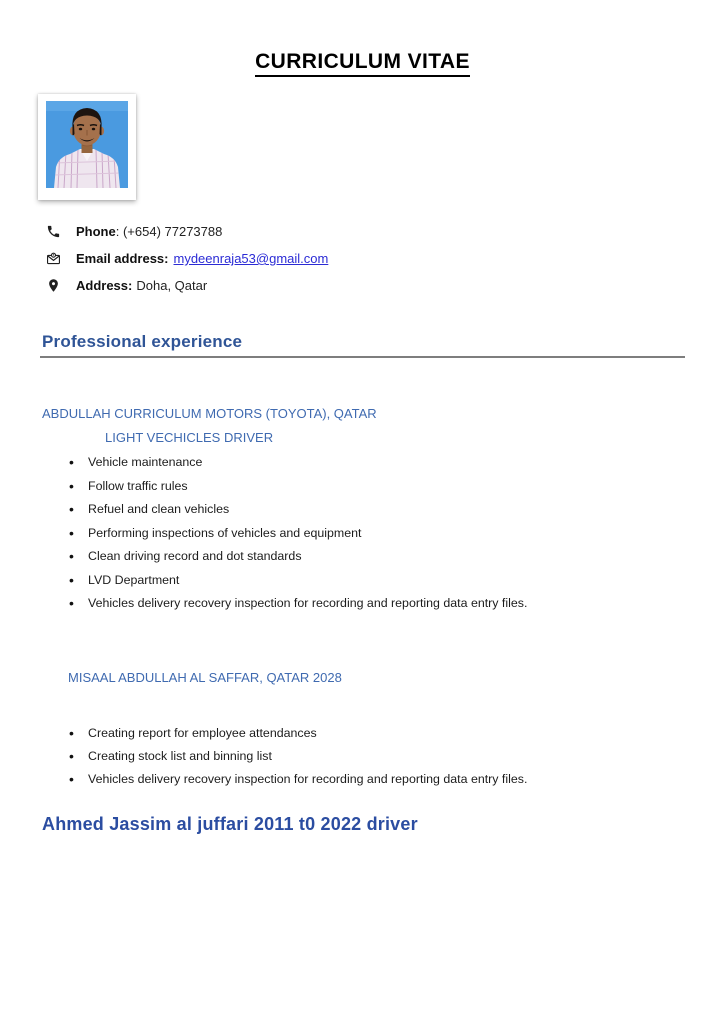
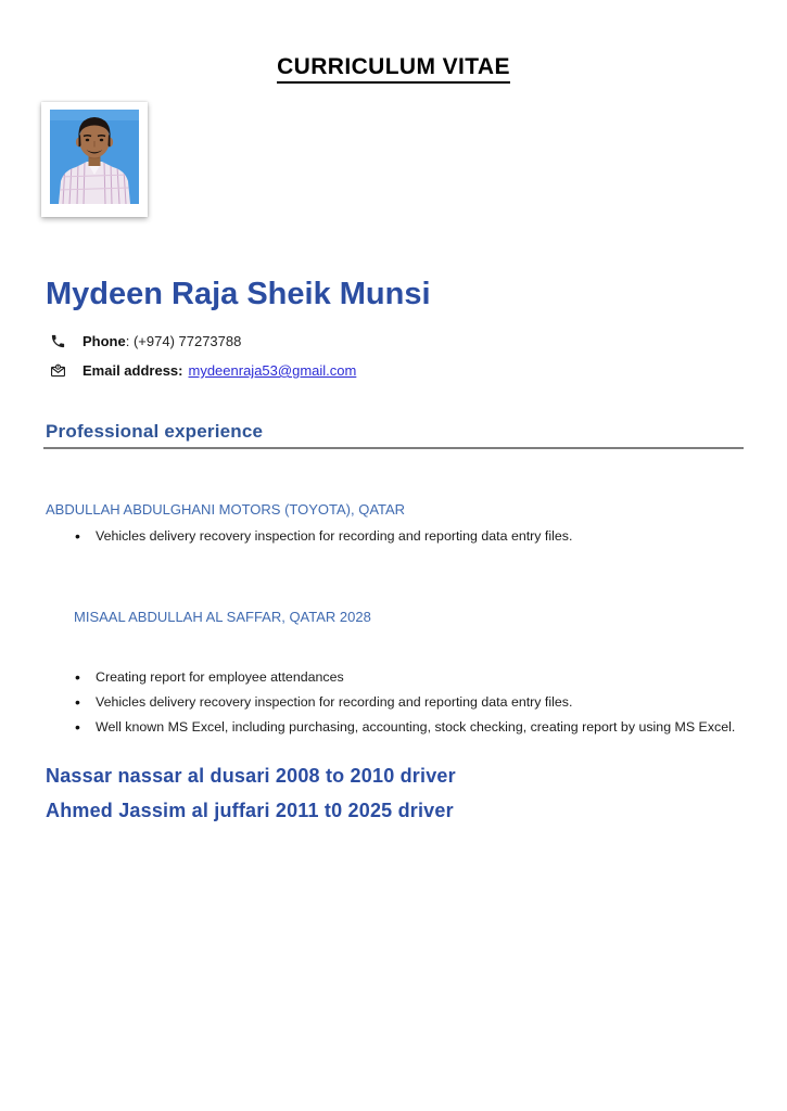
  CURRICULUM VITAE
+ Mydeen Raja Sheik Munsi
  Phone
- : (+654) 77273788
+ : (+974) 77273788
  Email address:
  mydeenraja53@gmail.com
- Address:
- Doha, Qatar
  Professional experience
- ABDULLAH CURRICULUM MOTORS (TOYOTA), QATAR
+ ABDULLAH ABDULGHANI MOTORS (TOYOTA), QATAR
- LIGHT VECHICLES DRIVER
- Vehicle maintenance
- Follow traffic rules
- Refuel and clean vehicles
- Performing inspections of vehicles and equipment
- Clean driving record and dot standards
- LVD Department
  Vehicles delivery recovery inspection for recording and reporting data entry files.
  MISAAL ABDULLAH AL SAFFAR, QATAR 2028
  Creating report for employee attendances
- Creating stock list and binning list
  Vehicles delivery recovery inspection for recording and reporting data entry files.
+ Well known MS Excel, including purchasing, accounting, stock checking, creating report by using MS Excel.
+ Nassar nassar al dusari 2008 to 2010 driver
- Ahmed Jassim al juffari 2011 t0 2022 driver
+ Ahmed Jassim al juffari 2011 t0 2025 driver
